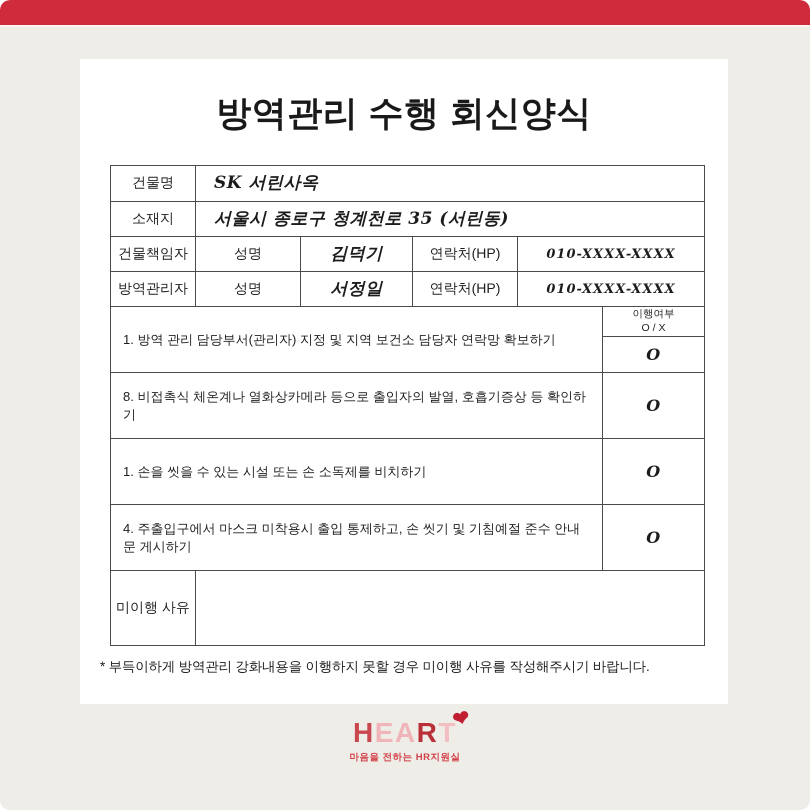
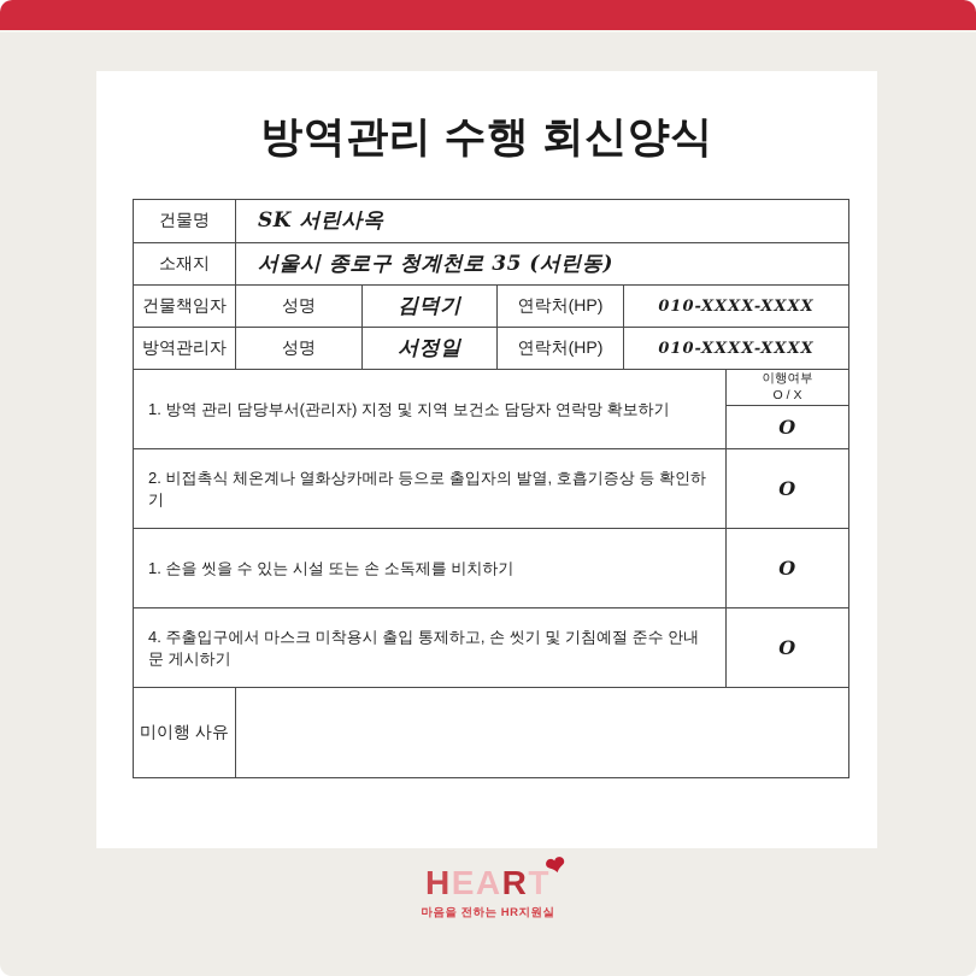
  방역관리 수행 회신양식
  건물명
  SK 서린사옥
  소재지
  서울시 종로구 청계천로 35 (서린동)
  건물책임자
  성명
  김덕기
  연락처(HP)
  010-XXXX-XXXX
  방역관리자
  성명
  서정일
  연락처(HP)
  010-XXXX-XXXX
  1. 방역 관리 담당부서(관리자) 지정 및 지역 보건소 담당자 연락망 확보하기
  이행여부
  O / X
  O
- 8. 비접촉식 체온계나 열화상카메라 등으로 출입자의 발열, 호흡기증상 등 확인하기
+ 2. 비접촉식 체온계나 열화상카메라 등으로 출입자의 발열, 호흡기증상 등 확인하기
  O
  1. 손을 씻을 수 있는 시설 또는 손 소독제를 비치하기
  O
  4. 주출입구에서 마스크 미착용시 출입 통제하고, 손 씻기 및 기침예절 준수 안내문 게시하기
  O
  미이행 사유
- * 부득이하게 방역관리 강화내용을 이행하지 못할 경우 미이행 사유를 작성해주시기 바랍니다.
  HEART
  마음을 전하는 HR지원실
